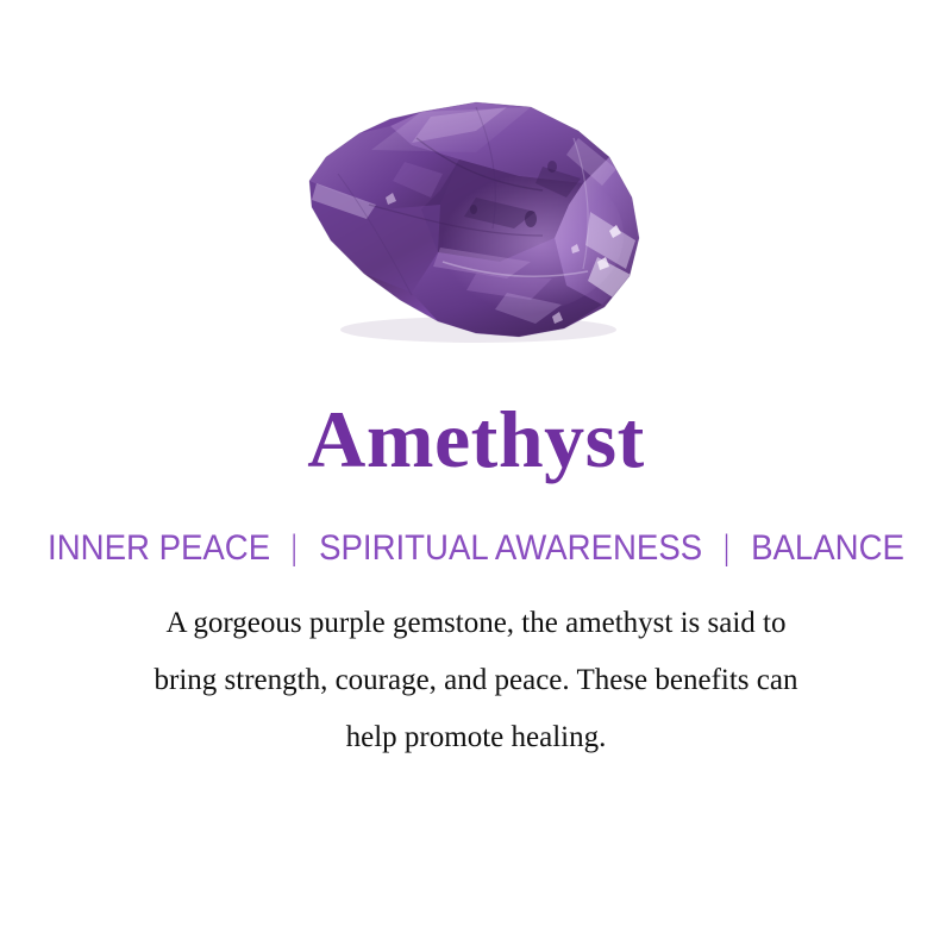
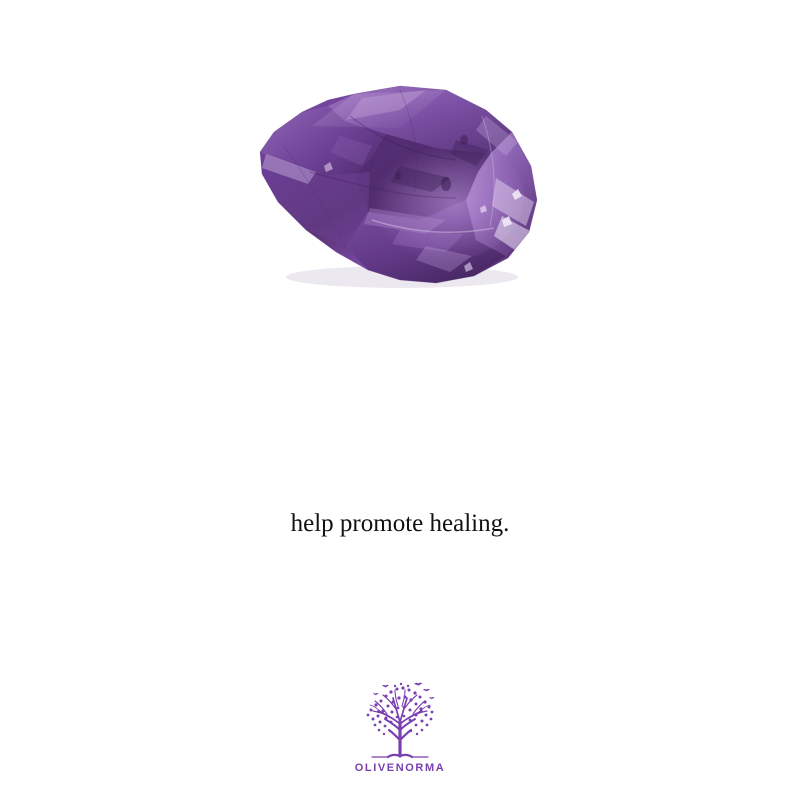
- Amethyst
- INNER PEACE | SPIRITUAL AWARENESS | BALANCE
- A gorgeous purple gemstone, the amethyst is said to
- bring strength, courage, and peace. These benefits can
  help promote healing.
+ OLIVENORMA
